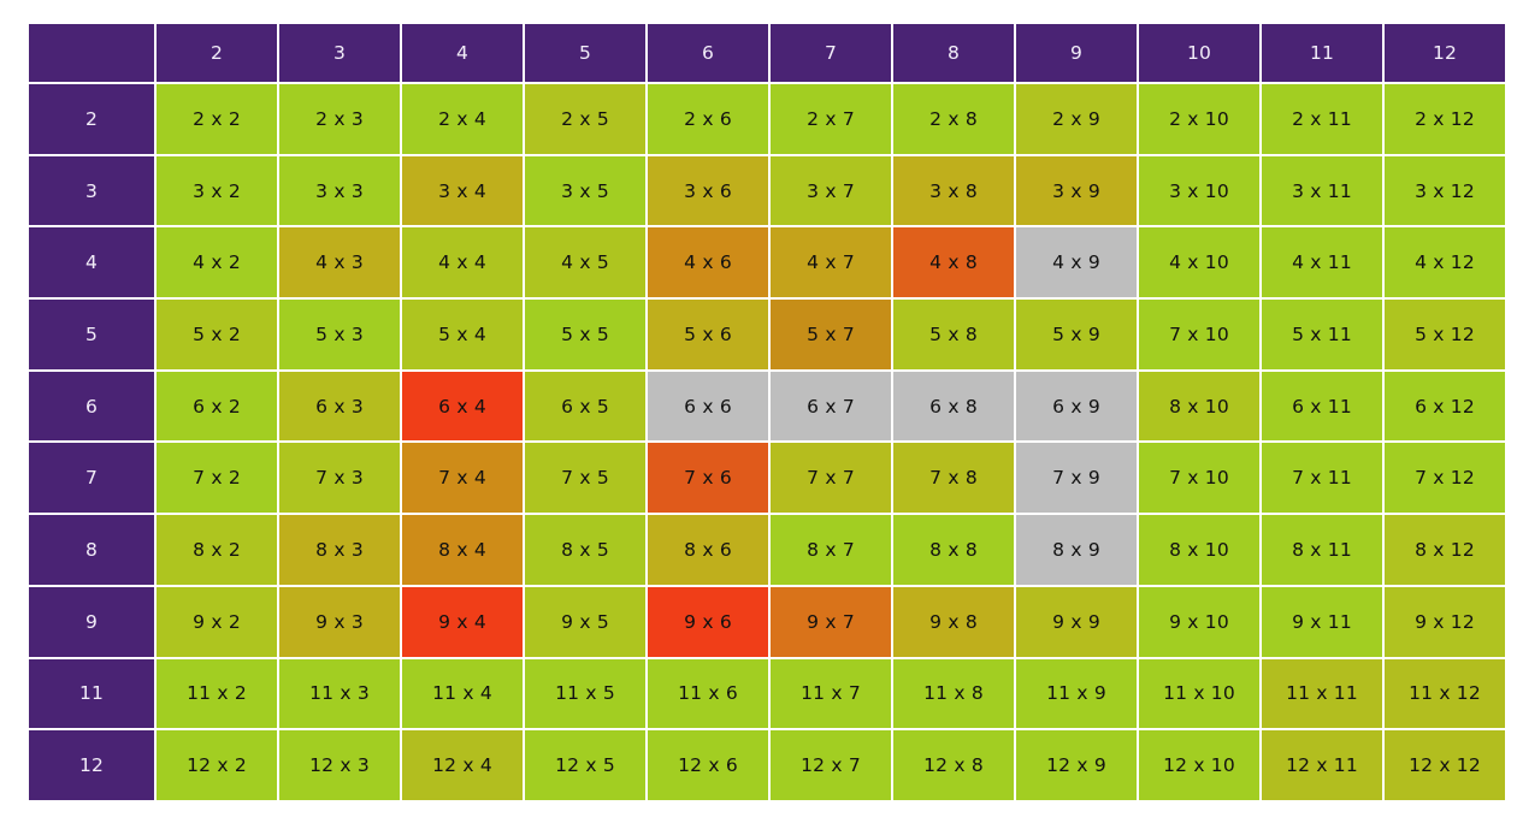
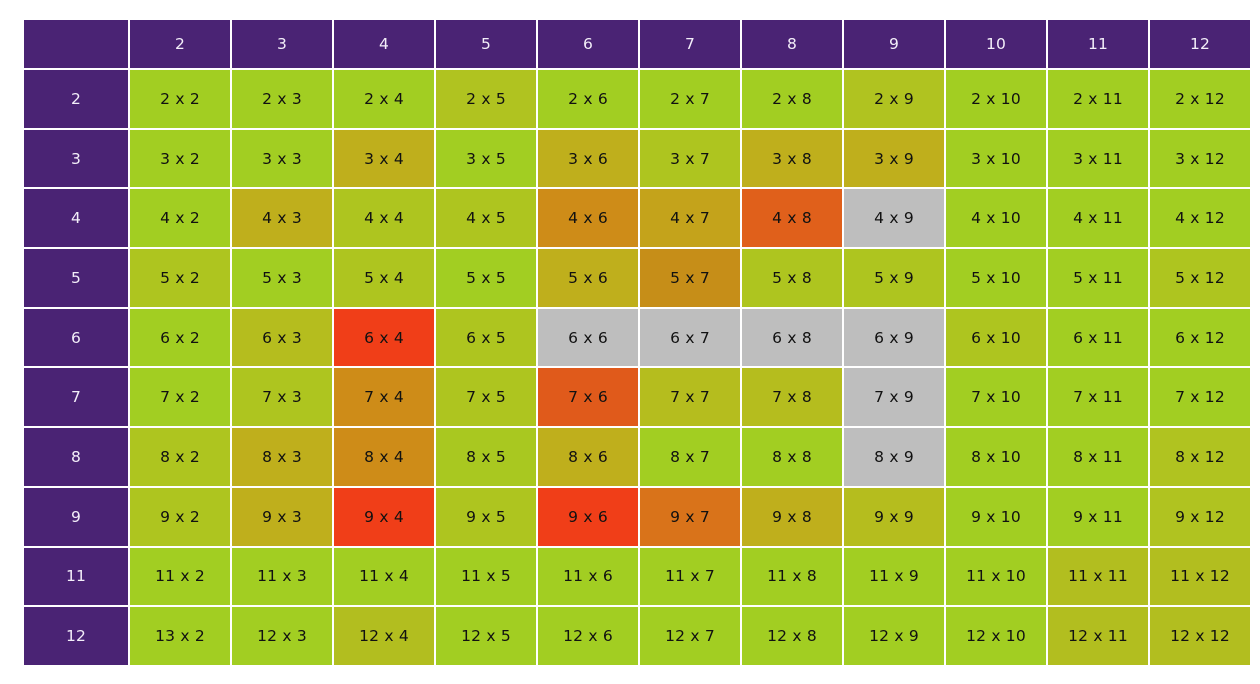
  	2	3	4	5	6	7	8	9	10	11	12
  2	2 x 2	2 x 3	2 x 4	2 x 5	2 x 6	2 x 7	2 x 8	2 x 9	2 x 10	2 x 11	2 x 12
  3	3 x 2	3 x 3	3 x 4	3 x 5	3 x 6	3 x 7	3 x 8	3 x 9	3 x 10	3 x 11	3 x 12
  4	4 x 2	4 x 3	4 x 4	4 x 5	4 x 6	4 x 7	4 x 8	4 x 9	4 x 10	4 x 11	4 x 12
- 5	5 x 2	5 x 3	5 x 4	5 x 5	5 x 6	5 x 7	5 x 8	5 x 9	7 x 10	5 x 11	5 x 12
+ 5	5 x 2	5 x 3	5 x 4	5 x 5	5 x 6	5 x 7	5 x 8	5 x 9	5 x 10	5 x 11	5 x 12
- 6	6 x 2	6 x 3	6 x 4	6 x 5	6 x 6	6 x 7	6 x 8	6 x 9	8 x 10	6 x 11	6 x 12
+ 6	6 x 2	6 x 3	6 x 4	6 x 5	6 x 6	6 x 7	6 x 8	6 x 9	6 x 10	6 x 11	6 x 12
  7	7 x 2	7 x 3	7 x 4	7 x 5	7 x 6	7 x 7	7 x 8	7 x 9	7 x 10	7 x 11	7 x 12
  8	8 x 2	8 x 3	8 x 4	8 x 5	8 x 6	8 x 7	8 x 8	8 x 9	8 x 10	8 x 11	8 x 12
  9	9 x 2	9 x 3	9 x 4	9 x 5	9 x 6	9 x 7	9 x 8	9 x 9	9 x 10	9 x 11	9 x 12
  11	11 x 2	11 x 3	11 x 4	11 x 5	11 x 6	11 x 7	11 x 8	11 x 9	11 x 10	11 x 11	11 x 12
- 12	12 x 2	12 x 3	12 x 4	12 x 5	12 x 6	12 x 7	12 x 8	12 x 9	12 x 10	12 x 11	12 x 12
+ 12	13 x 2	12 x 3	12 x 4	12 x 5	12 x 6	12 x 7	12 x 8	12 x 9	12 x 10	12 x 11	12 x 12
